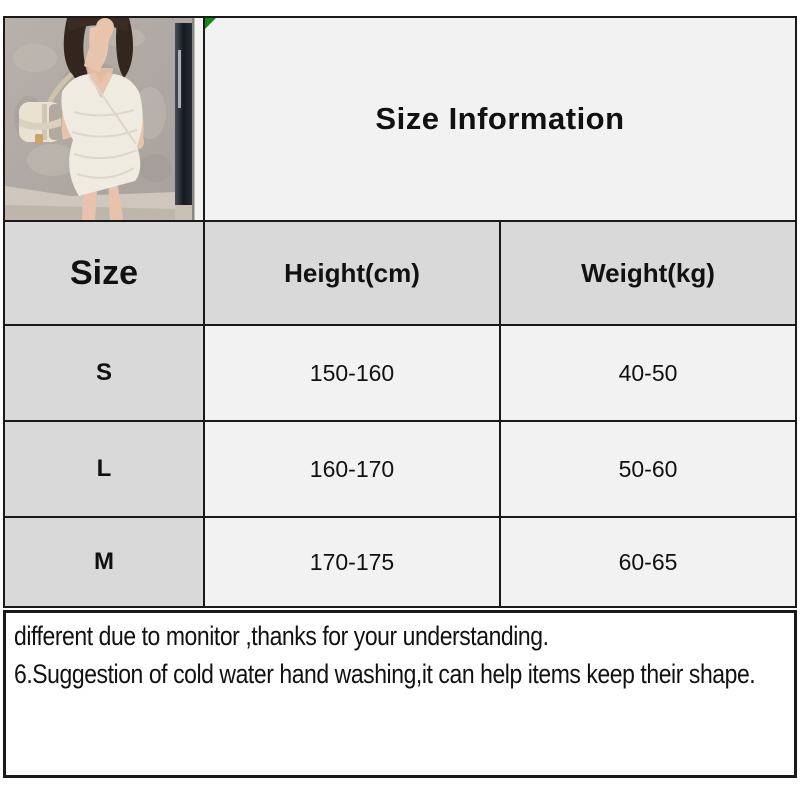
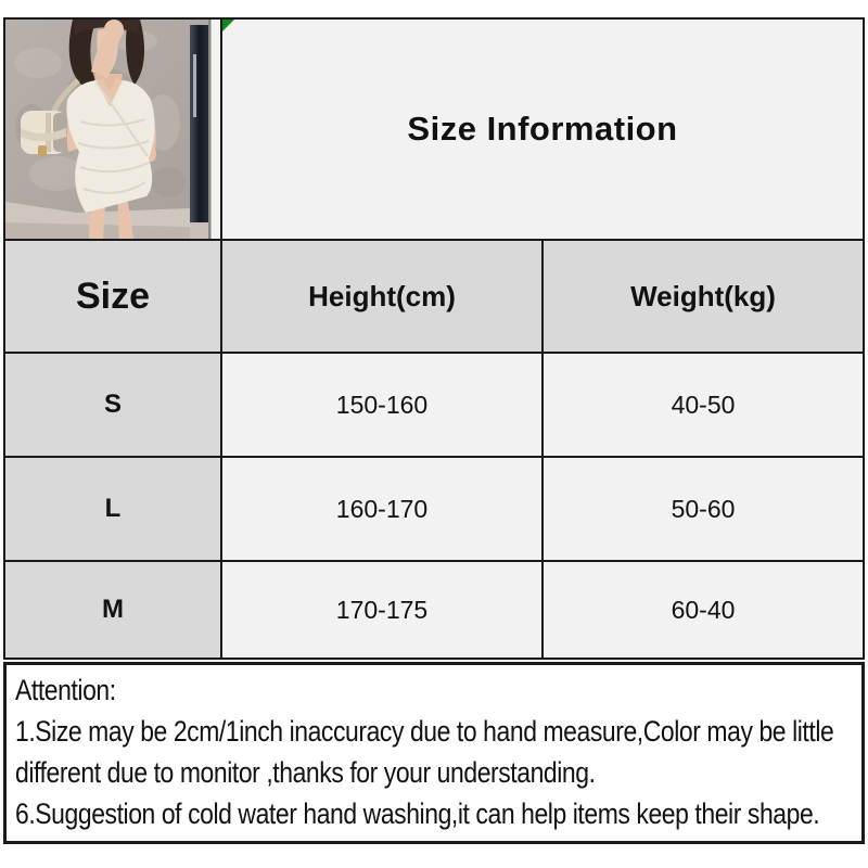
  Size Information
  Size
  Height(cm)
  Weight(kg)
  S
  150-160
  40-50
  L
  160-170
  50-60
  M
  170-175
- 60-65
+ 60-40
+ Attention:
+ 1.Size may be 2cm/1inch inaccuracy due to hand measure,Color may be little
  different due to monitor ,thanks for your understanding.
  6.Suggestion of cold water hand washing,it can help items keep their shape.
